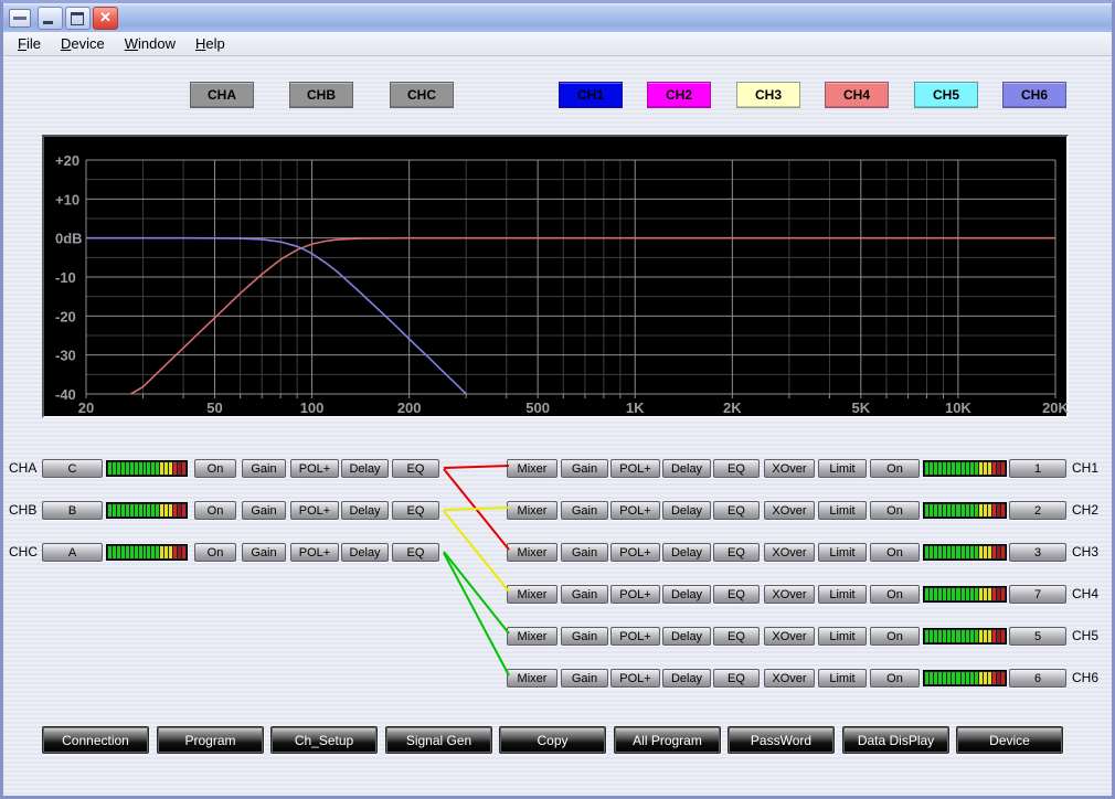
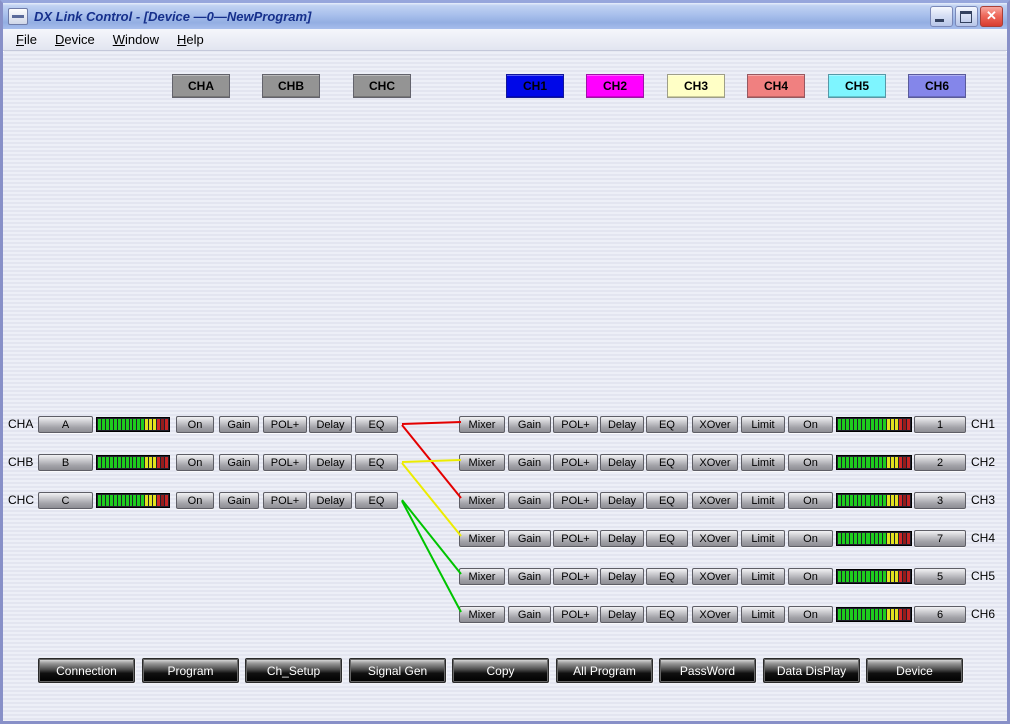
+ DX Link Control - [Device —0—NewProgram]
  File
  Device
  Window
  Help
  CHA
  CHB
  CHC
  CH1
  CH2
  CH3
  CH4
  CH5
  CH6
- +20
- +10
- 0dB
- -10
- -20
- -30
- -40
- 20
- 50
- 100
- 200
- 500
- 1K
- 2K
- 5K
- 10K
- 20K
  CHA
- C
+ A
  On
  Gain
  POL+
  Delay
  EQ
  CHB
  B
  On
  Gain
  POL+
  Delay
  EQ
  CHC
- A
+ C
  On
  Gain
  POL+
  Delay
  EQ
  Mixer
  Gain
  POL+
  Delay
  EQ
  XOver
  Limit
  On
  1
  CH1
  Mixer
  Gain
  POL+
  Delay
  EQ
  XOver
  Limit
  On
  2
  CH2
  Mixer
  Gain
  POL+
  Delay
  EQ
  XOver
  Limit
  On
  3
  CH3
  Mixer
  Gain
  POL+
  Delay
  EQ
  XOver
  Limit
  On
  7
  CH4
  Mixer
  Gain
  POL+
  Delay
  EQ
  XOver
  Limit
  On
  5
  CH5
  Mixer
  Gain
  POL+
  Delay
  EQ
  XOver
  Limit
  On
  6
  CH6
  Connection
  Program
  Ch_Setup
  Signal Gen
  Copy
  All Program
  PassWord
  Data DisPlay
  Device
